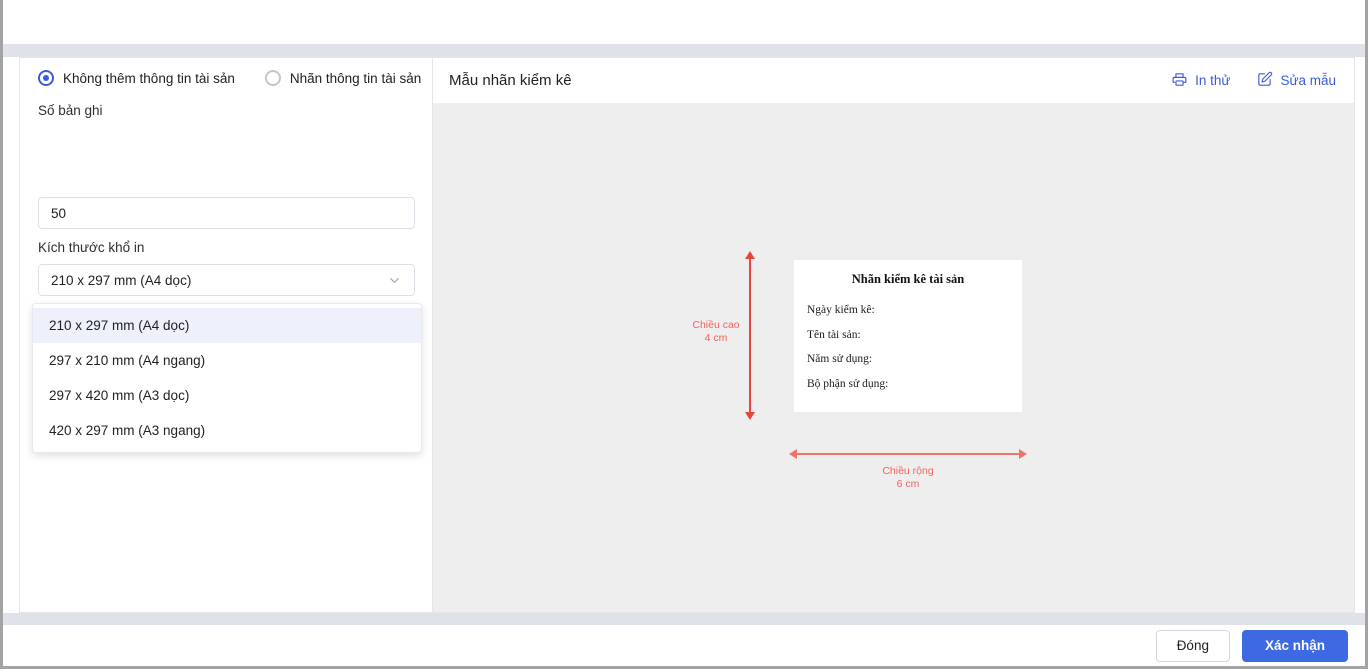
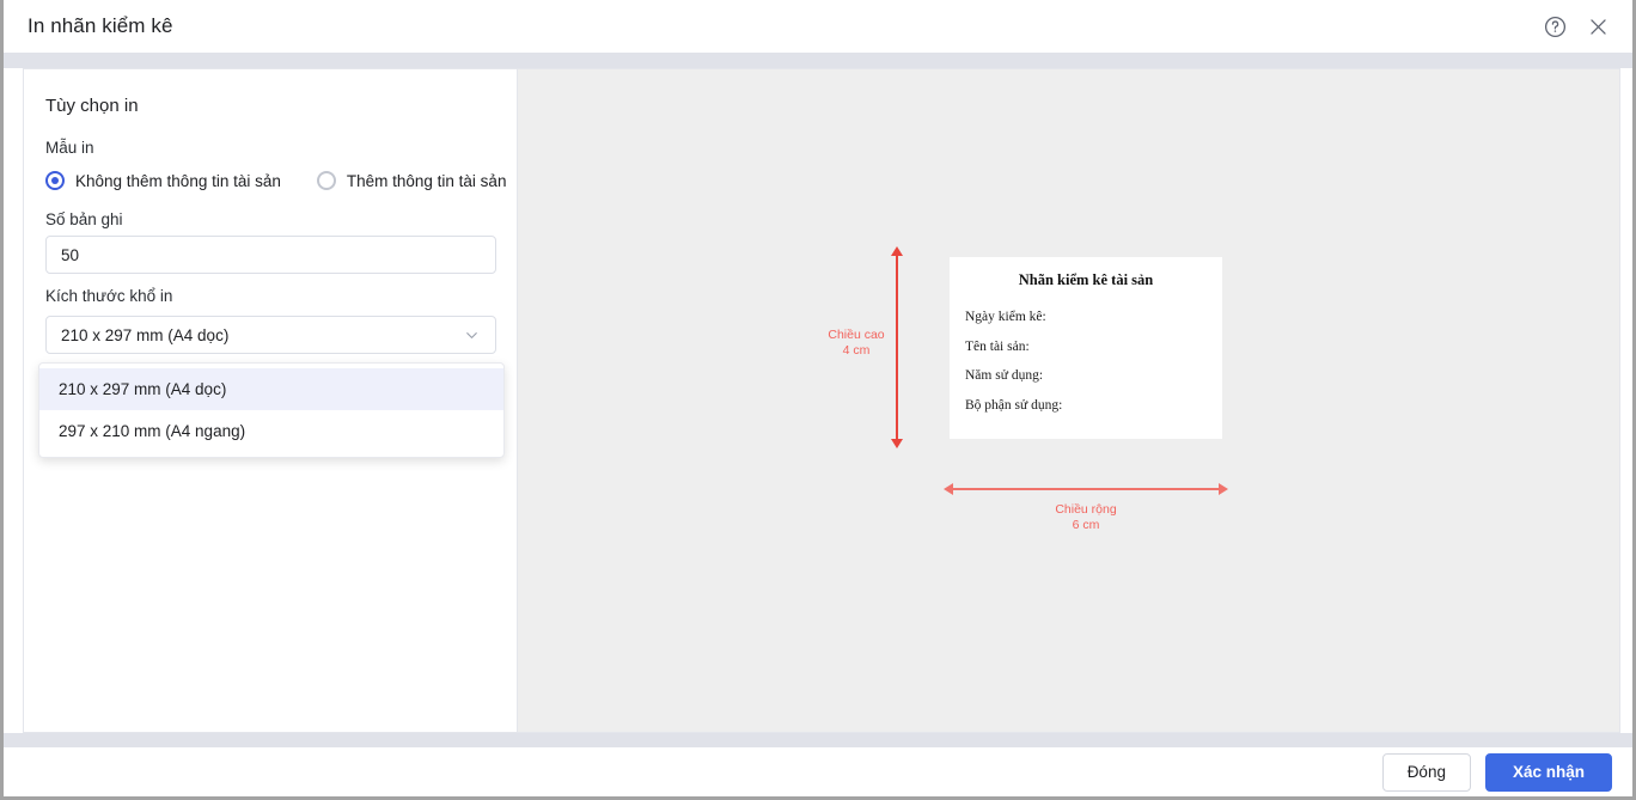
+ In nhãn kiểm kê
+ Tùy chọn in
+ Mẫu in
  Không thêm thông tin tài sản
- Nhãn thông tin tài sản
+ Thêm thông tin tài sản
  Số bản ghi
  50
  Kích thước khổ in
  210 x 297 mm (A4 dọc)
  210 x 297 mm (A4 dọc)
  297 x 210 mm (A4 ngang)
- 297 x 420 mm (A3 dọc)
- 420 x 297 mm (A3 ngang)
- Mẫu nhãn kiểm kê
- In thử
- Sửa mẫu
  Chiều cao
  4 cm
  Nhãn kiểm kê tài sản
  Ngày kiểm kê:
  Tên tài sản:
  Năm sử dụng:
  Bộ phận sử dụng:
  Chiều rộng
  6 cm
  Đóng
  Xác nhận
